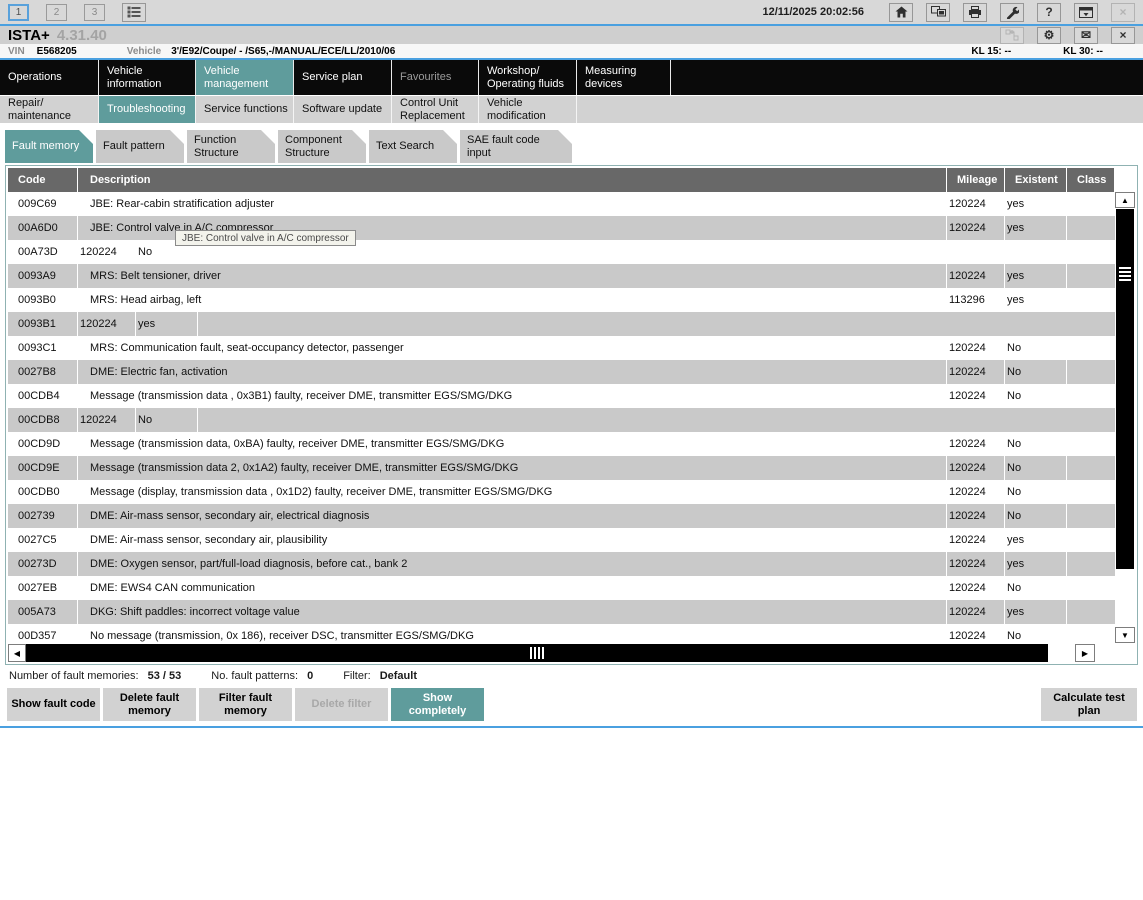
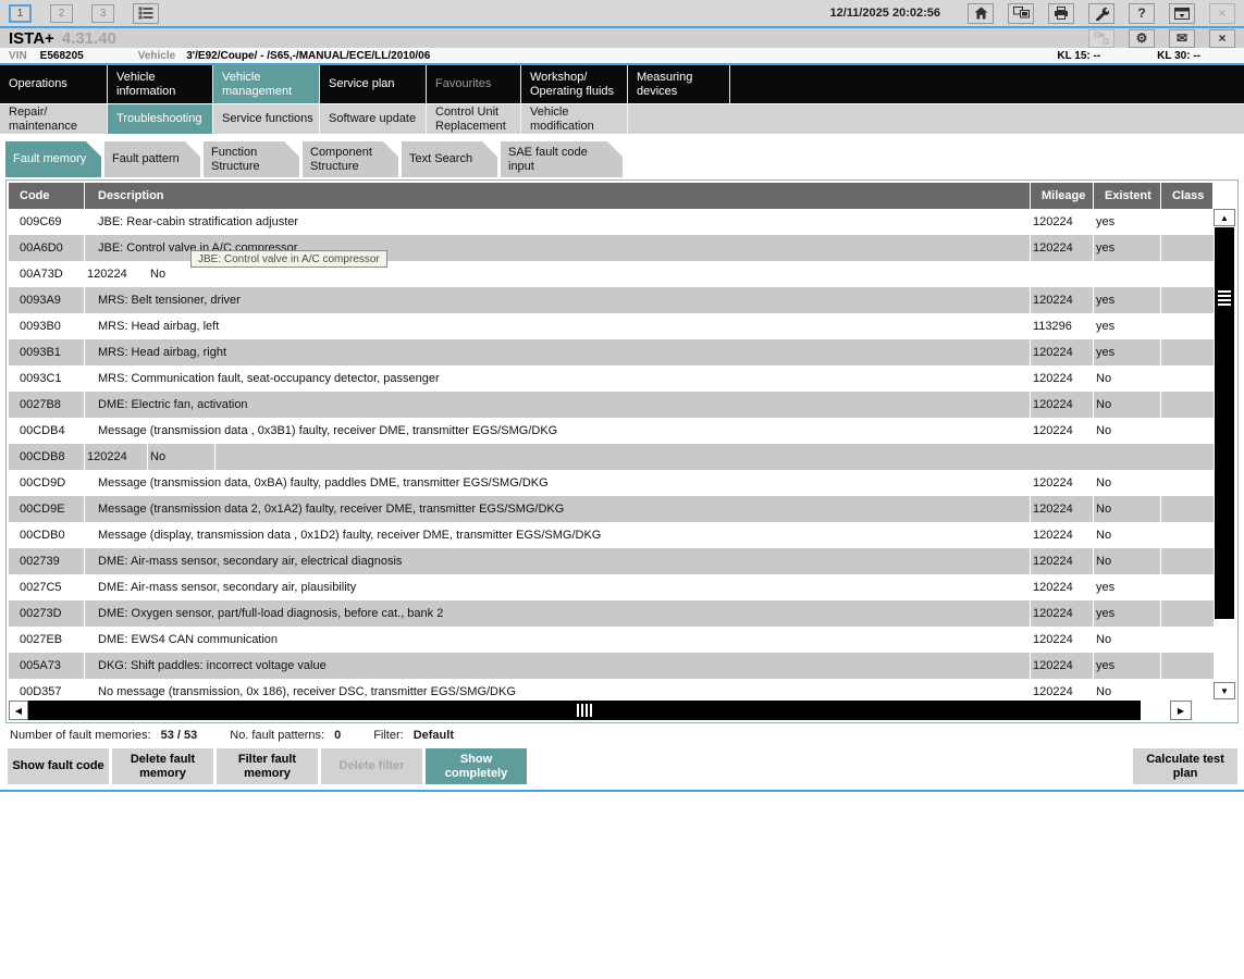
  1
  2
  3
  12/11/2025 20:02:56
  ?
  ×
  ISTA+
  4.31.40
  ⚙
  ✉
  ×
  VIN
  E568205
  Vehicle
  3'/E92/Coupe/ - /S65,-/MANUAL/ECE/LL/2010/06
  KL 15: --
  KL 30: --
  Operations
  Vehicle information
  Vehicle
  management
  Service plan
  Favourites
  Workshop/
  Operating fluids
  Measuring devices
  Repair/
  maintenance
  Troubleshooting
  Service functions
  Software update
  Control Unit
  Replacement
  Vehicle modification
  Fault memory
  Fault pattern
  Function
  Structure
  Component
  Structure
  Text Search
  SAE fault code
  input
  Code
  Description
  Mileage
  Existent
  Class
  009C69
  JBE: Rear-cabin stratification adjuster
  120224
  yes
  00A6D0
  JBE: Control valve in A/C compressor
  120224
  yes
  00A73D
  120224
  No
  0093A9
  MRS: Belt tensioner, driver
  120224
  yes
  0093B0
  MRS: Head airbag, left
  113296
  yes
  0093B1
+ MRS: Head airbag, right
  120224
  yes
  0093C1
  MRS: Communication fault, seat-occupancy detector, passenger
  120224
  No
  0027B8
  DME: Electric fan, activation
  120224
  No
  00CDB4
  Message (transmission data , 0x3B1) faulty, receiver DME, transmitter EGS/SMG/DKG
  120224
  No
  00CDB8
  120224
  No
  00CD9D
- Message (transmission data, 0xBA) faulty, receiver DME, transmitter EGS/SMG/DKG
+ Message (transmission data, 0xBA) faulty, paddles DME, transmitter EGS/SMG/DKG
  120224
  No
  00CD9E
  Message (transmission data 2, 0x1A2) faulty, receiver DME, transmitter EGS/SMG/DKG
  120224
  No
  00CDB0
  Message (display, transmission data , 0x1D2) faulty, receiver DME, transmitter EGS/SMG/DKG
  120224
  No
  002739
  DME: Air-mass sensor, secondary air, electrical diagnosis
  120224
  No
  0027C5
  DME: Air-mass sensor, secondary air, plausibility
  120224
  yes
  00273D
  DME: Oxygen sensor, part/full-load diagnosis, before cat., bank 2
  120224
  yes
  0027EB
  DME: EWS4 CAN communication
  120224
  No
  005A73
  DKG: Shift paddles: incorrect voltage value
  120224
  yes
  00D357
  No message (transmission, 0x 186), receiver DSC, transmitter EGS/SMG/DKG
  120224
  No
  ▲
  ▼
  ◀
  ▶
  Number of fault memories:
  53 / 53
  No. fault patterns:
  0
  Filter:
  Default
  Show fault code
  Delete fault memory
  Filter fault memory
  Delete filter
  Show completely
  Calculate test plan
  JBE: Control valve in A/C compressor
